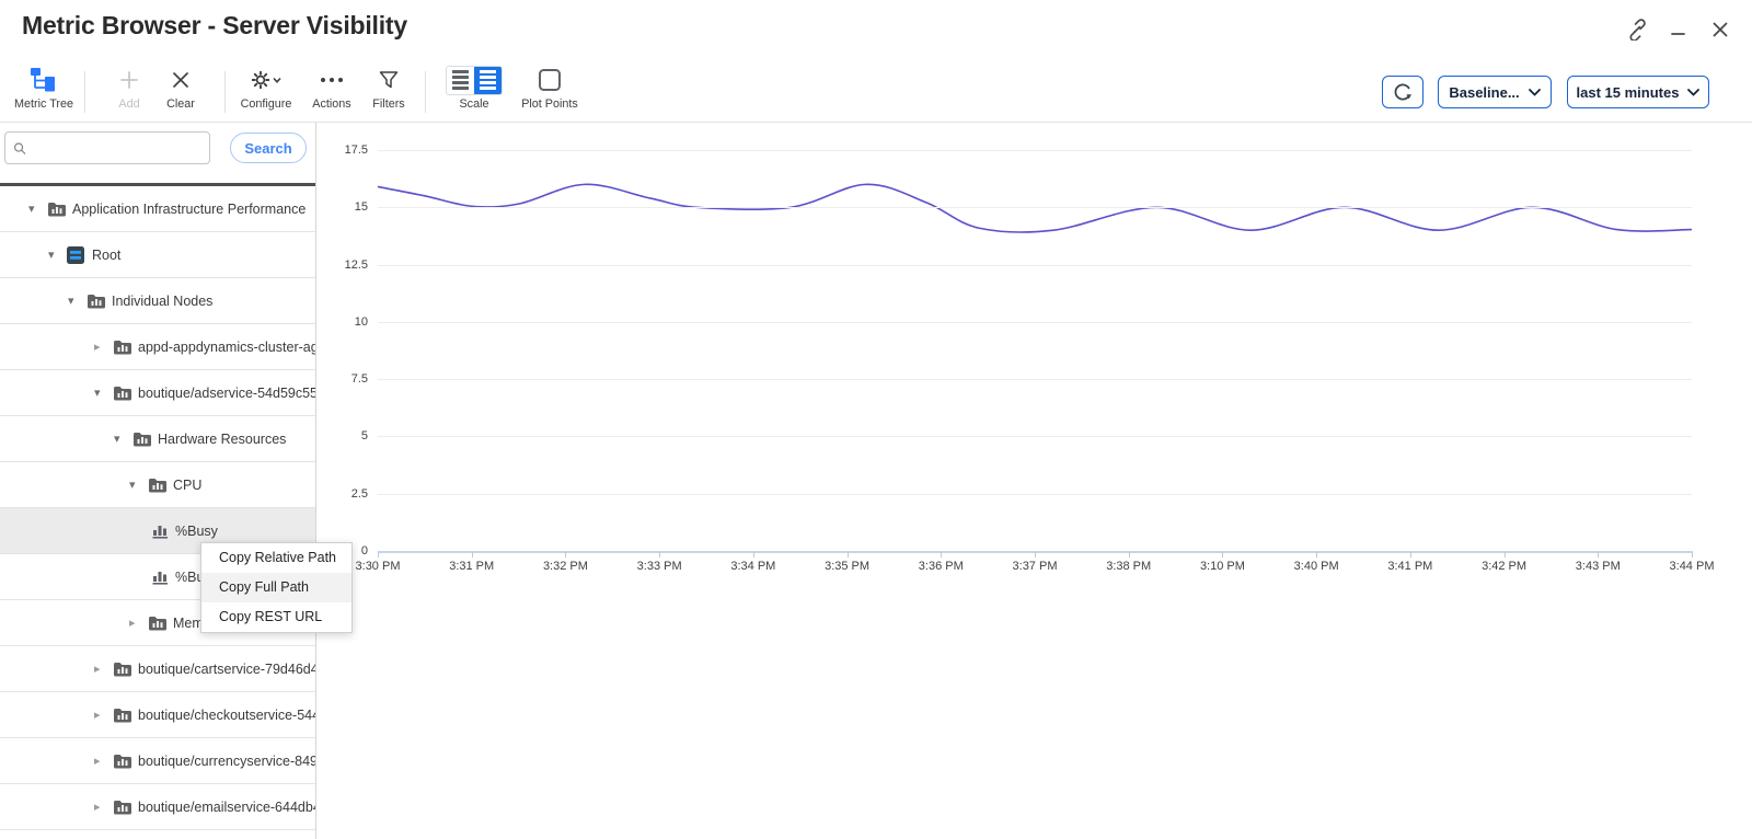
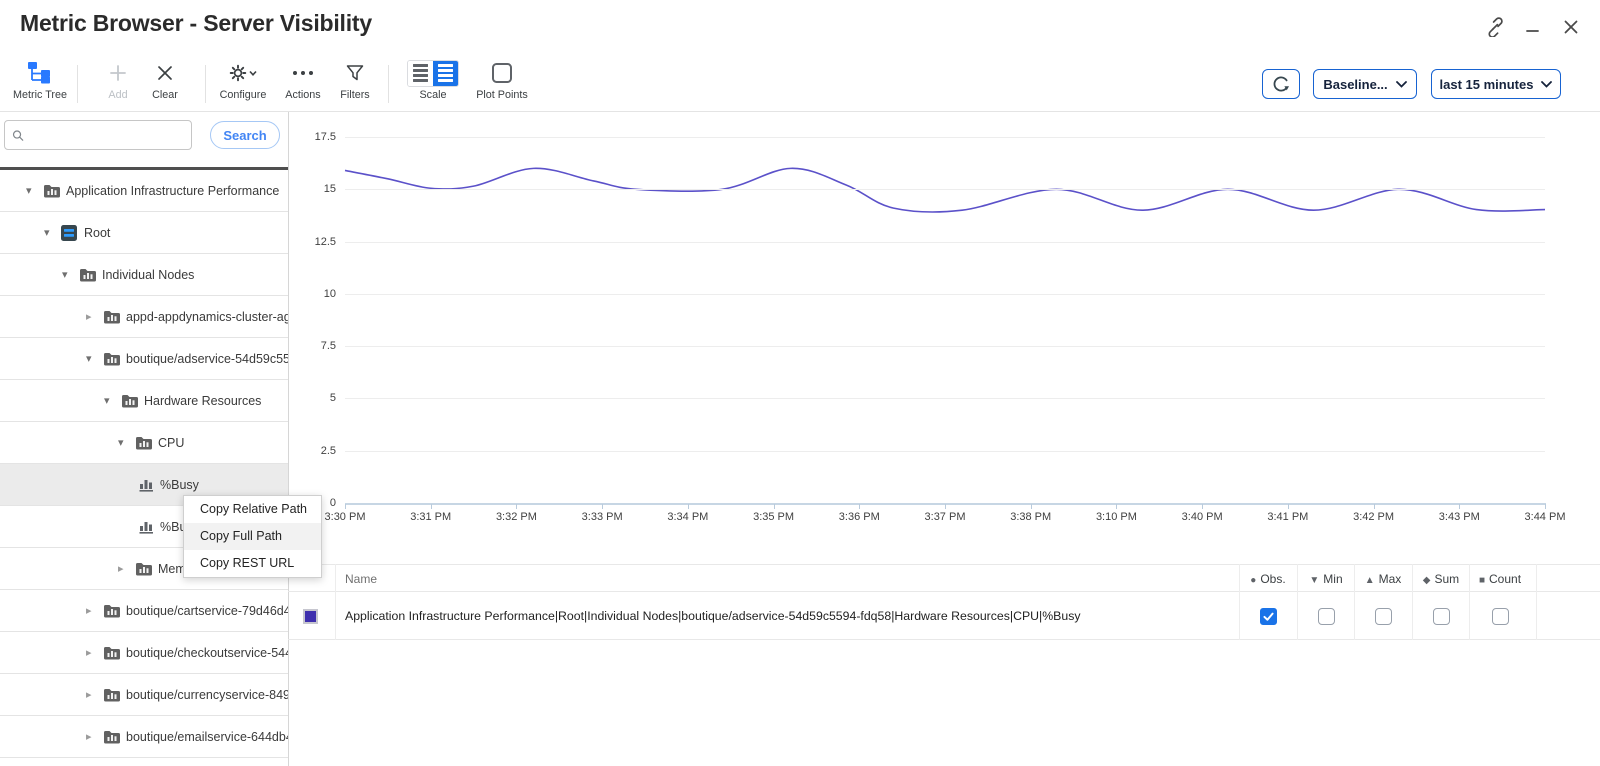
  Metric Browser - Server Visibility
  Metric Tree
  Add
  Clear
  Configure
  Actions
  Filters
  Scale
  Plot Points
  Baseline...
  last 15 minutes
  Search
  ▾
  Application Infrastructure Performance
  ▾
  Root
  ▾
  Individual Nodes
  ▸
  appd-appdynamics-cluster-a
  ▾
  boutique/adservice-54d59c55
  ▾
  Hardware Resources
  ▾
  CPU
  %Busy
  ▸
  ▸
  boutique/cartservice-79d46d
  ▸
  boutique/checkoutservice-54
  ▸
  boutique/currencyservice-849
  ▸
  boutique/emailservice-644db
  0
  2.5
  5
  7.5
  10
  12.5
  15
  17.5
  3:30 PM
  3:31 PM
  3:32 PM
  3:33 PM
  3:34 PM
  3:35 PM
  3:36 PM
  3:37 PM
  3:38 PM
  3:10 PM
  3:40 PM
  3:41 PM
  3:42 PM
  3:43 PM
  3:44 PM
+ Name
+ ● Obs.
+ ▼ Min
+ ▲ Max
+ ◆ Sum
+ ■ Count
+ Application Infrastructure Performance|Root|Individual Nodes|boutique/adservice-54d59c5594-fdq58|Hardware Resources|CPU|%Busy
  Copy Relative Path
  Copy Full Path
  Copy REST URL
